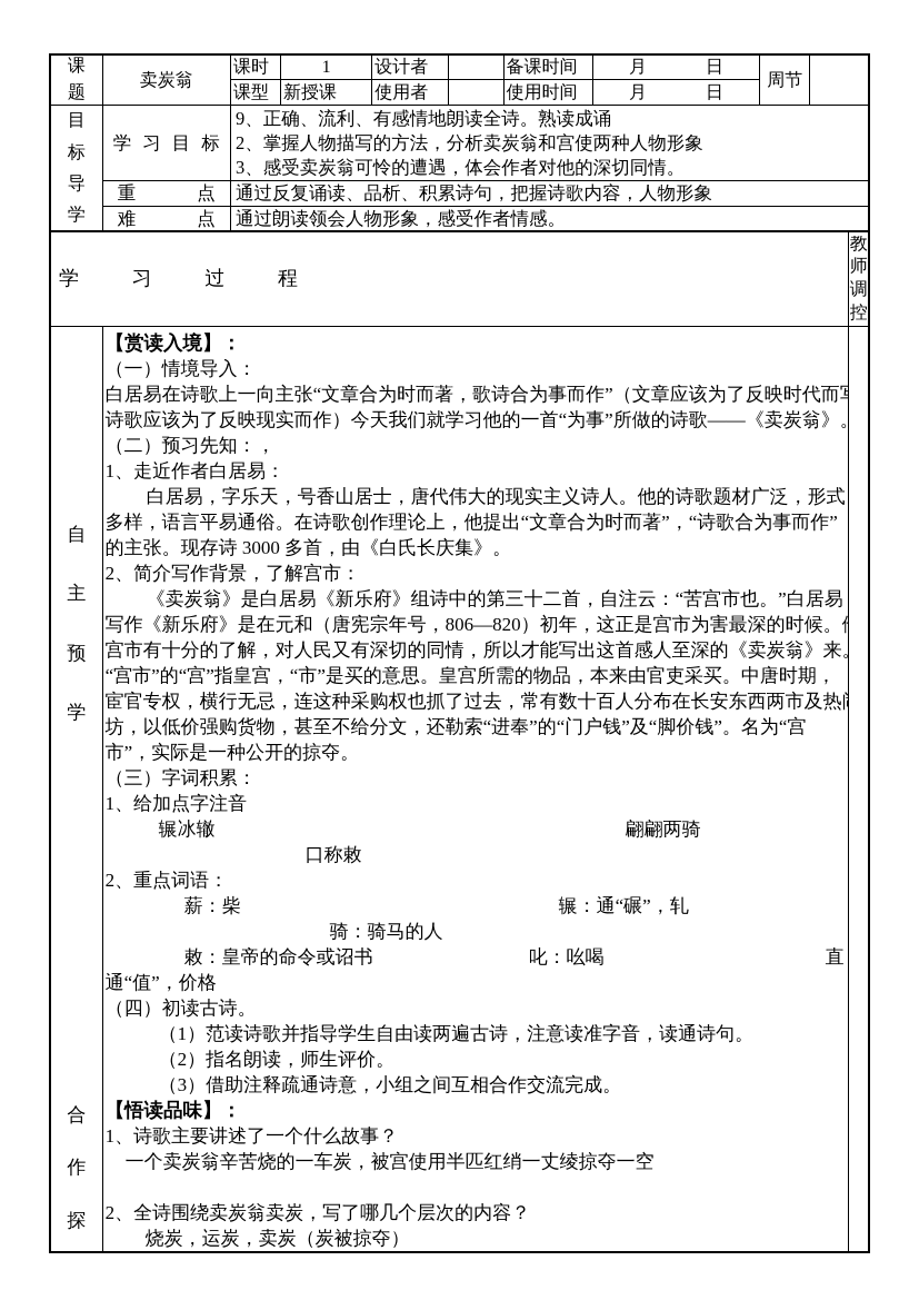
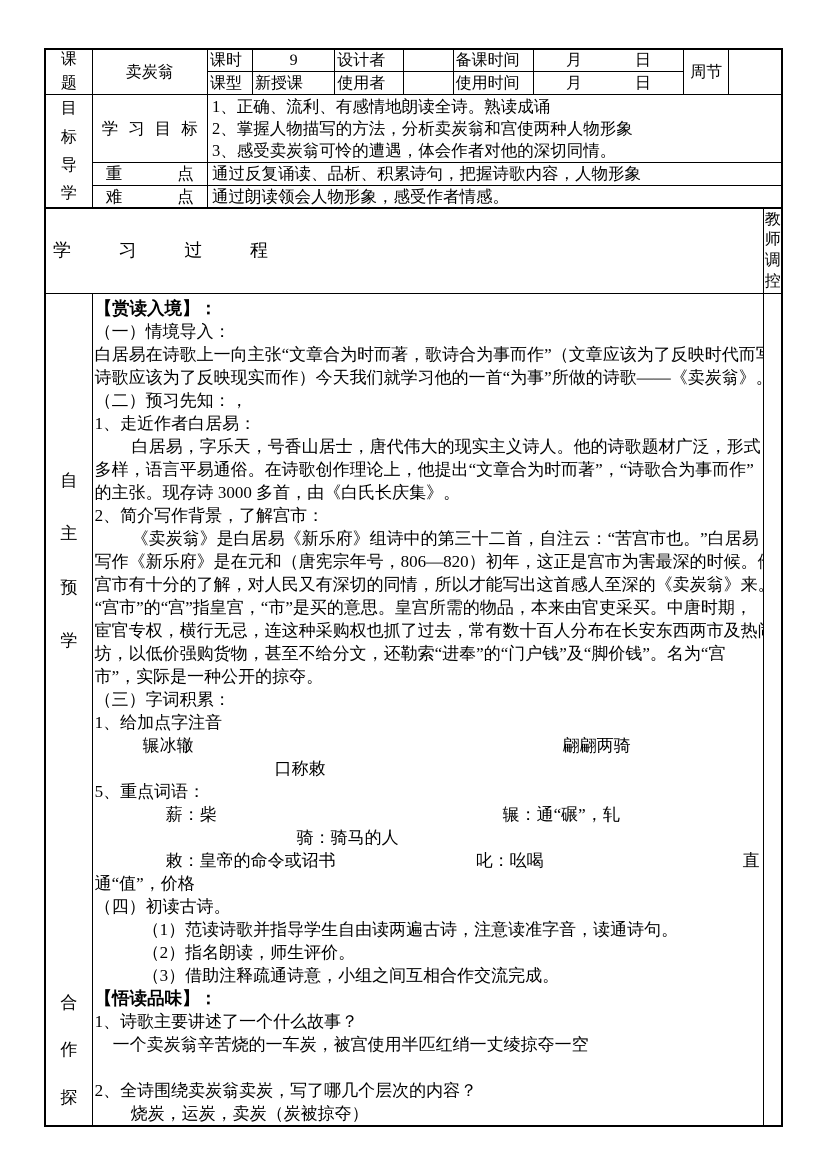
- 课题	卖炭翁	课时	1	设计者		备课时间	月 日	周节
+ 课题	卖炭翁	课时	9	设计者		备课时间	月 日	周节
  课型	新授课	使用者		使用时间	月 日
- 目标导学	学 习 目 标	9、正确、流利、有感情地朗读全诗。熟读成诵 2、掌握人物描写的方法，分析卖炭翁和宫使两种人物形象 3、感受卖炭翁可怜的遭遇，体会作者对他的深切同情。
+ 目标导学	学 习 目 标	1、正确、流利、有感情地朗读全诗。熟读成诵 2、掌握人物描写的方法，分析卖炭翁和宫使两种人物形象 3、感受卖炭翁可怜的遭遇，体会作者对他的深切同情。
  重 点	通过反复诵读、品析、积累诗句，把握诗歌内容，人物形象
  难 点	通过朗读领会人物形象，感受作者情感。
  学 习 过 程	教师调控
- 自主预学 合作探	【赏读入境】：（一）情境导入：白居易在诗歌上一向主张“文章合为时而著，歌诗合为事而作”（文章应该为了反映时代而诗歌应该为了反映现实而作）今天我们就学习他的一首“为事”所做的诗歌——《卖炭翁》（二）预习先知：，1、走近作者白居易：白居易，字乐天，号香山居士，唐代伟大的现实主义诗人。他的诗歌题材广泛，形式多样，语言平易通俗。在诗歌创作理论上，他提出“文章合为时而著”，“诗歌合为事而作”的主张。现存诗 3000 多首，由《白氏长庆集》。2、简介写作背景，了解宫市：《卖炭翁》是白居易《新乐府》组诗中的第三十二首，自注云：“苦宫市也。”白居易写作《新乐府》是在元和（唐宪宗年号，806—820）初年，这正是宫市为害最深的时候。宫市有十分的了解，对人民又有深切的同情，所以才能写出这首感人至深的《卖炭翁》来“宫市”的“宫”指皇宫，“市”是买的意思。皇宫所需的物品，本来由官吏采买。中唐时期，宦官专权，横行无忌，连这种采购权也抓了过去，常有数十百人分布在长安东西两市及热坊，以低价强购货物，甚至不给分文，还勒索“进奉”的“门户钱”及“脚价钱”。名为“宫市”，实际是一种公开的掠夺。（三）字词积累：1、给加点字注音辗冰辙 翩翩两骑口称敕2、重点词语：薪：柴 辗：通“碾”，轧骑：骑马的人敕：皇帝的命令或诏书 叱：吆喝 直通“值”，价格（四）初读古诗。（1）范读诗歌并指导学生自由读两遍古诗，注意读准字音，读通诗句。（2）指名朗读，师生评价。（3）借助注释疏通诗意，小组之间互相合作交流完成。【悟读品味】：1、诗歌主要讲述了一个什么故事？一个卖炭翁辛苦烧的一车炭，被宫使用半匹红绡一丈绫掠夺一空2、全诗围绕卖炭翁卖炭，写了哪几个层次的内容？烧炭，运炭，卖炭（炭被掠夺）
+ 自主预学 合作探	【赏读入境】：（一）情境导入：白居易在诗歌上一向主张“文章合为时而著，歌诗合为事而作”（文章应该为了反映时代而诗歌应该为了反映现实而作）今天我们就学习他的一首“为事”所做的诗歌——《卖炭翁》（二）预习先知：，1、走近作者白居易：白居易，字乐天，号香山居士，唐代伟大的现实主义诗人。他的诗歌题材广泛，形式多样，语言平易通俗。在诗歌创作理论上，他提出“文章合为时而著”，“诗歌合为事而作”的主张。现存诗 3000 多首，由《白氏长庆集》。2、简介写作背景，了解宫市：《卖炭翁》是白居易《新乐府》组诗中的第三十二首，自注云：“苦宫市也。”白居易写作《新乐府》是在元和（唐宪宗年号，806—820）初年，这正是宫市为害最深的时候。宫市有十分的了解，对人民又有深切的同情，所以才能写出这首感人至深的《卖炭翁》来“宫市”的“宫”指皇宫，“市”是买的意思。皇宫所需的物品，本来由官吏采买。中唐时期，宦官专权，横行无忌，连这种采购权也抓了过去，常有数十百人分布在长安东西两市及热坊，以低价强购货物，甚至不给分文，还勒索“进奉”的“门户钱”及“脚价钱”。名为“宫市”，实际是一种公开的掠夺。（三）字词积累：1、给加点字注音辗冰辙 翩翩两骑口称敕5、重点词语：薪：柴 辗：通“碾”，轧骑：骑马的人敕：皇帝的命令或诏书 叱：吆喝 直通“值”，价格（四）初读古诗。（1）范读诗歌并指导学生自由读两遍古诗，注意读准字音，读通诗句。（2）指名朗读，师生评价。（3）借助注释疏通诗意，小组之间互相合作交流完成。【悟读品味】：1、诗歌主要讲述了一个什么故事？一个卖炭翁辛苦烧的一车炭，被宫使用半匹红绡一丈绫掠夺一空2、全诗围绕卖炭翁卖炭，写了哪几个层次的内容？烧炭，运炭，卖炭（炭被掠夺）
